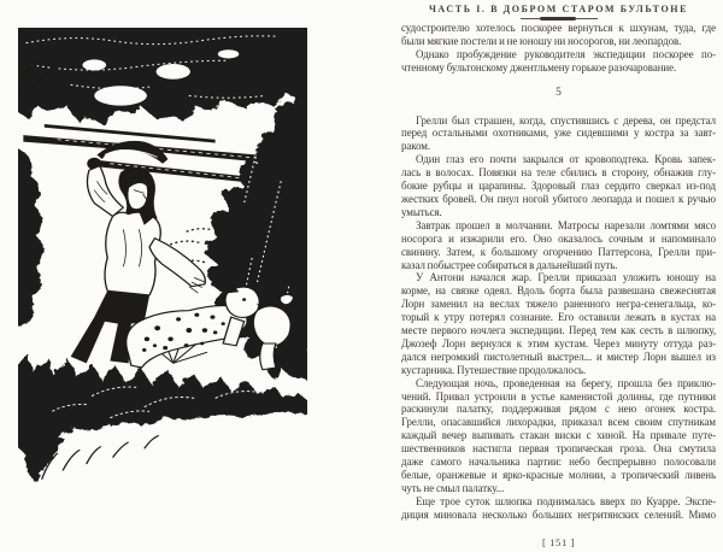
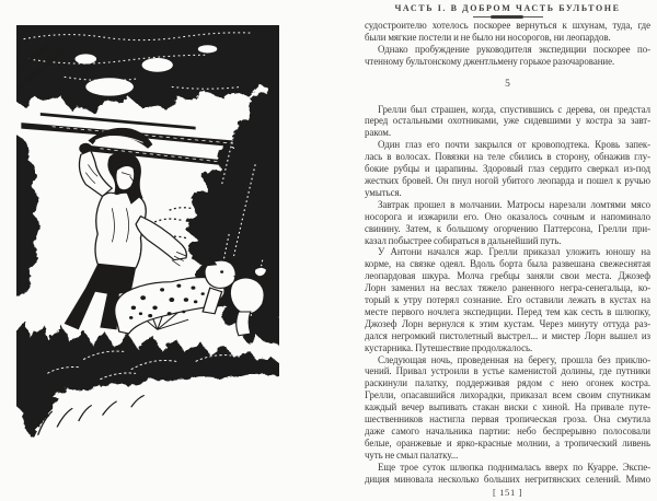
- ЧАСТЬ I. В ДОБРОМ СТАРОМ БУЛЬТОНЕ
+ ЧАСТЬ I. В ДОБРОМ ЧАСТЬ БУЛЬТОНЕ
  судостроителю хотелось поскорее вернуться к шхунам, туда, где
- были мягкие постели и не юношу ни носорогов, ни леопардов.
+ были мягкие постели и не было ни носорогов, ни леопардов.
  Однако пробуждение руководителя экспедиции поскорее по-
  чтенному бультонскому джентльмену горькое разочарование.
  5
  Грелли был страшен, когда, спустившись с дерева, он предстал
  перед остальными охотниками, уже сидевшими у костра за завт-
  раком.
  Один глаз его почти закрылся от кровоподтека. Кровь запек-
  лась в волосах. Повязки на теле сбились в сторону, обнажив глу-
  бокие рубцы и царапины. Здоровый глаз сердито сверкал из-под
  жестких бровей. Он пнул ногой убитого леопарда и пошел к ручью
  умыться.
  Завтрак прошел в молчании. Матросы нарезали ломтями мясо
  носорога и изжарили его. Оно оказалось сочным и напоминало
  свинину. Затем, к большому огорчению Паттерсона, Грелли при-
  казал побыстрее собираться в дальнейший путь.
  У Антони начался жар. Грелли приказал уложить юношу на
  корме, на связке одеял. Вдоль борта была развешана свежеснятая
+ леопардовая шкура. Молча гребцы заняли свои места. Джозеф
  Лорн заменил на веслах тяжело раненного негра-сенегальца, ко-
  торый к утру потерял сознание. Его оставили лежать в кустах на
  месте первого ночлега экспедиции. Перед тем как сесть в шлюпку,
  Джозеф Лорн вернулся к этим кустам. Через минуту оттуда раз-
  дался негромкий пистолетный выстрел... и мистер Лорн вышел из
  кустарника. Путешествие продолжалось.
  Следующая ночь, проведенная на берегу, прошла без приклю-
  чений. Привал устроили в устье каменистой долины, где путники
  раскинули палатку, поддерживая рядом с нею огонек костра.
  Грелли, опасавшийся лихорадки, приказал всем своим спутникам
  каждый вечер выпивать стакан виски с хиной. На привале путе-
  шественников настигла первая тропическая гроза. Она смутила
  даже самого начальника партии: небо беспрерывно полосовали
  белые, оранжевые и ярко-красные молнии, а тропический ливень
  чуть не смыл палатку...
  Еще трое суток шлюпка поднималась вверх по Куарре. Экспе-
  диция миновала несколько больших негритянских селений. Мимо
  [ 151 ]
